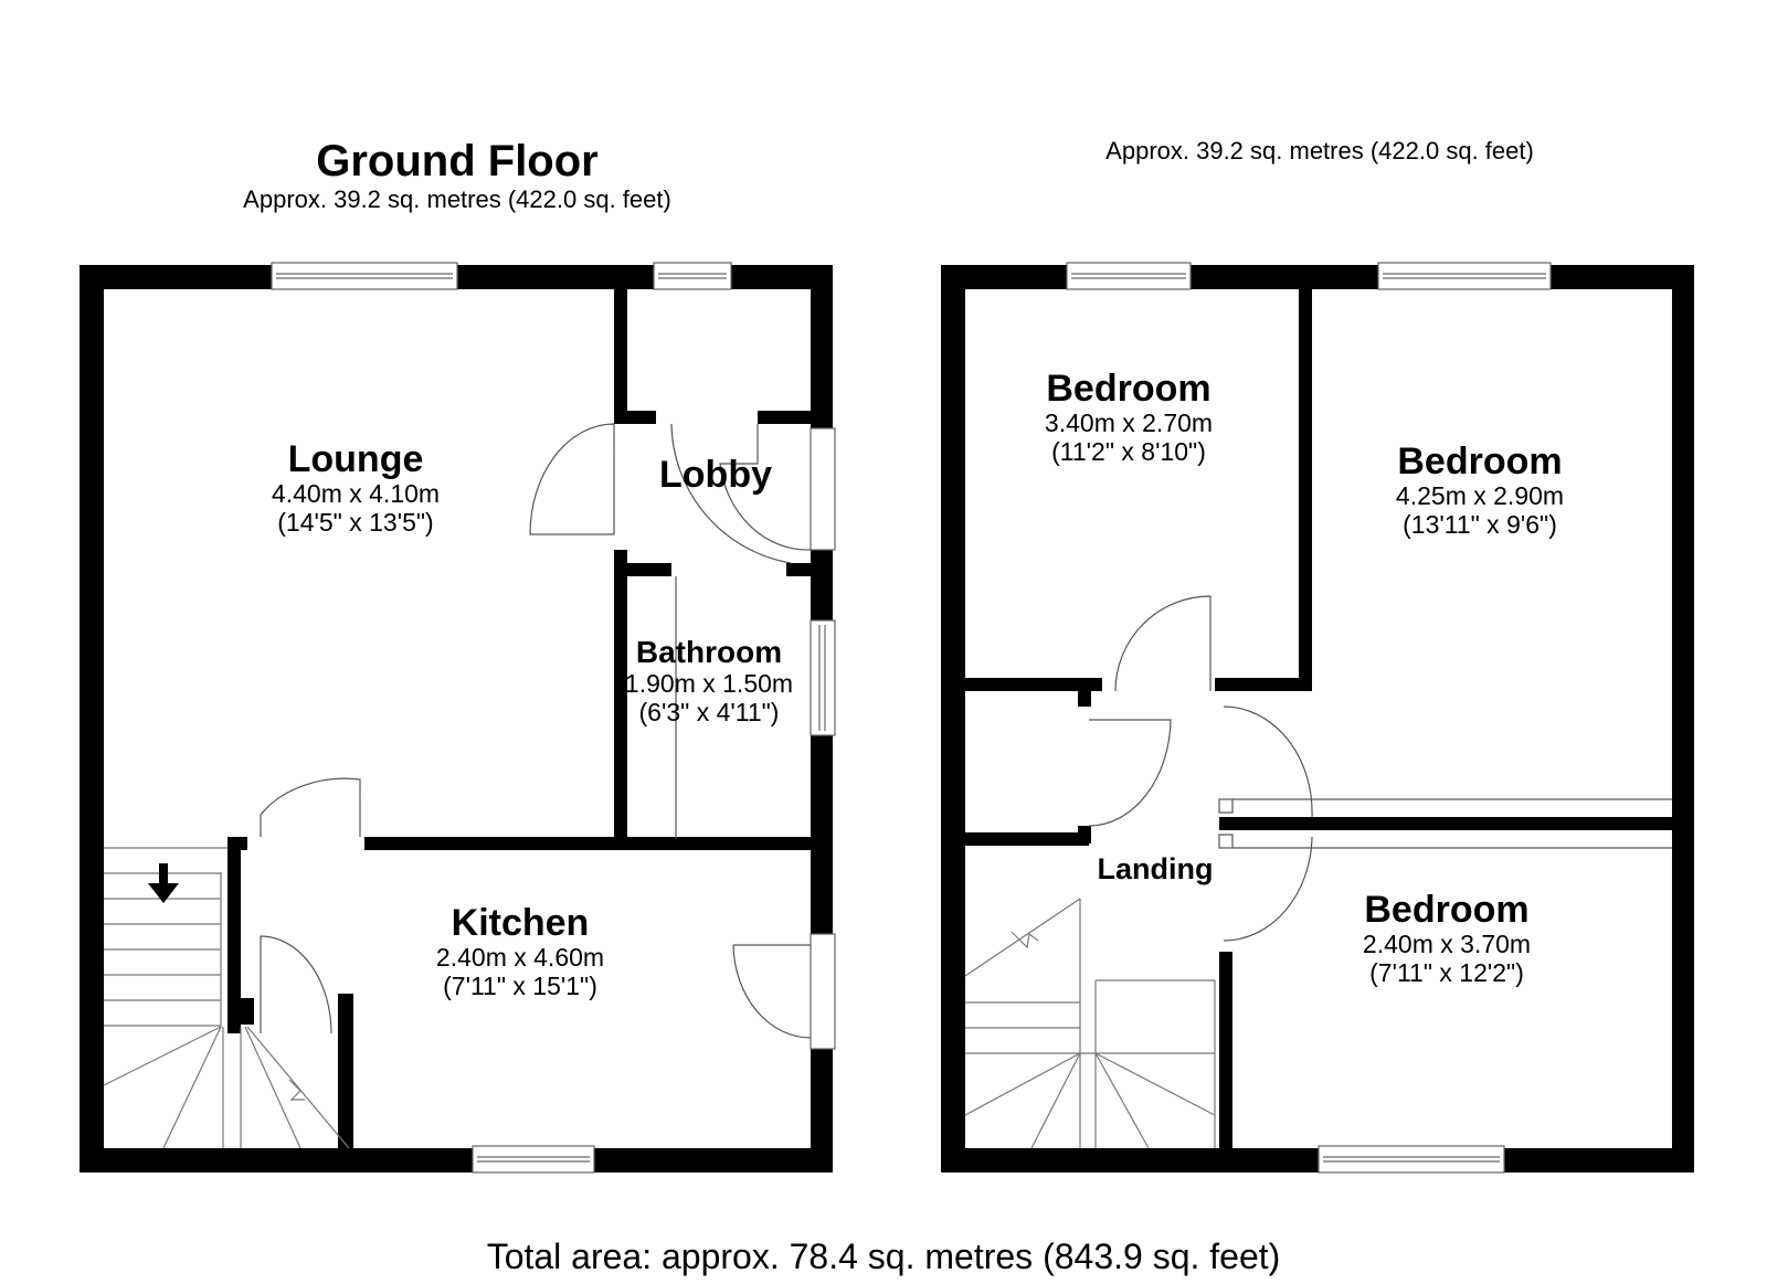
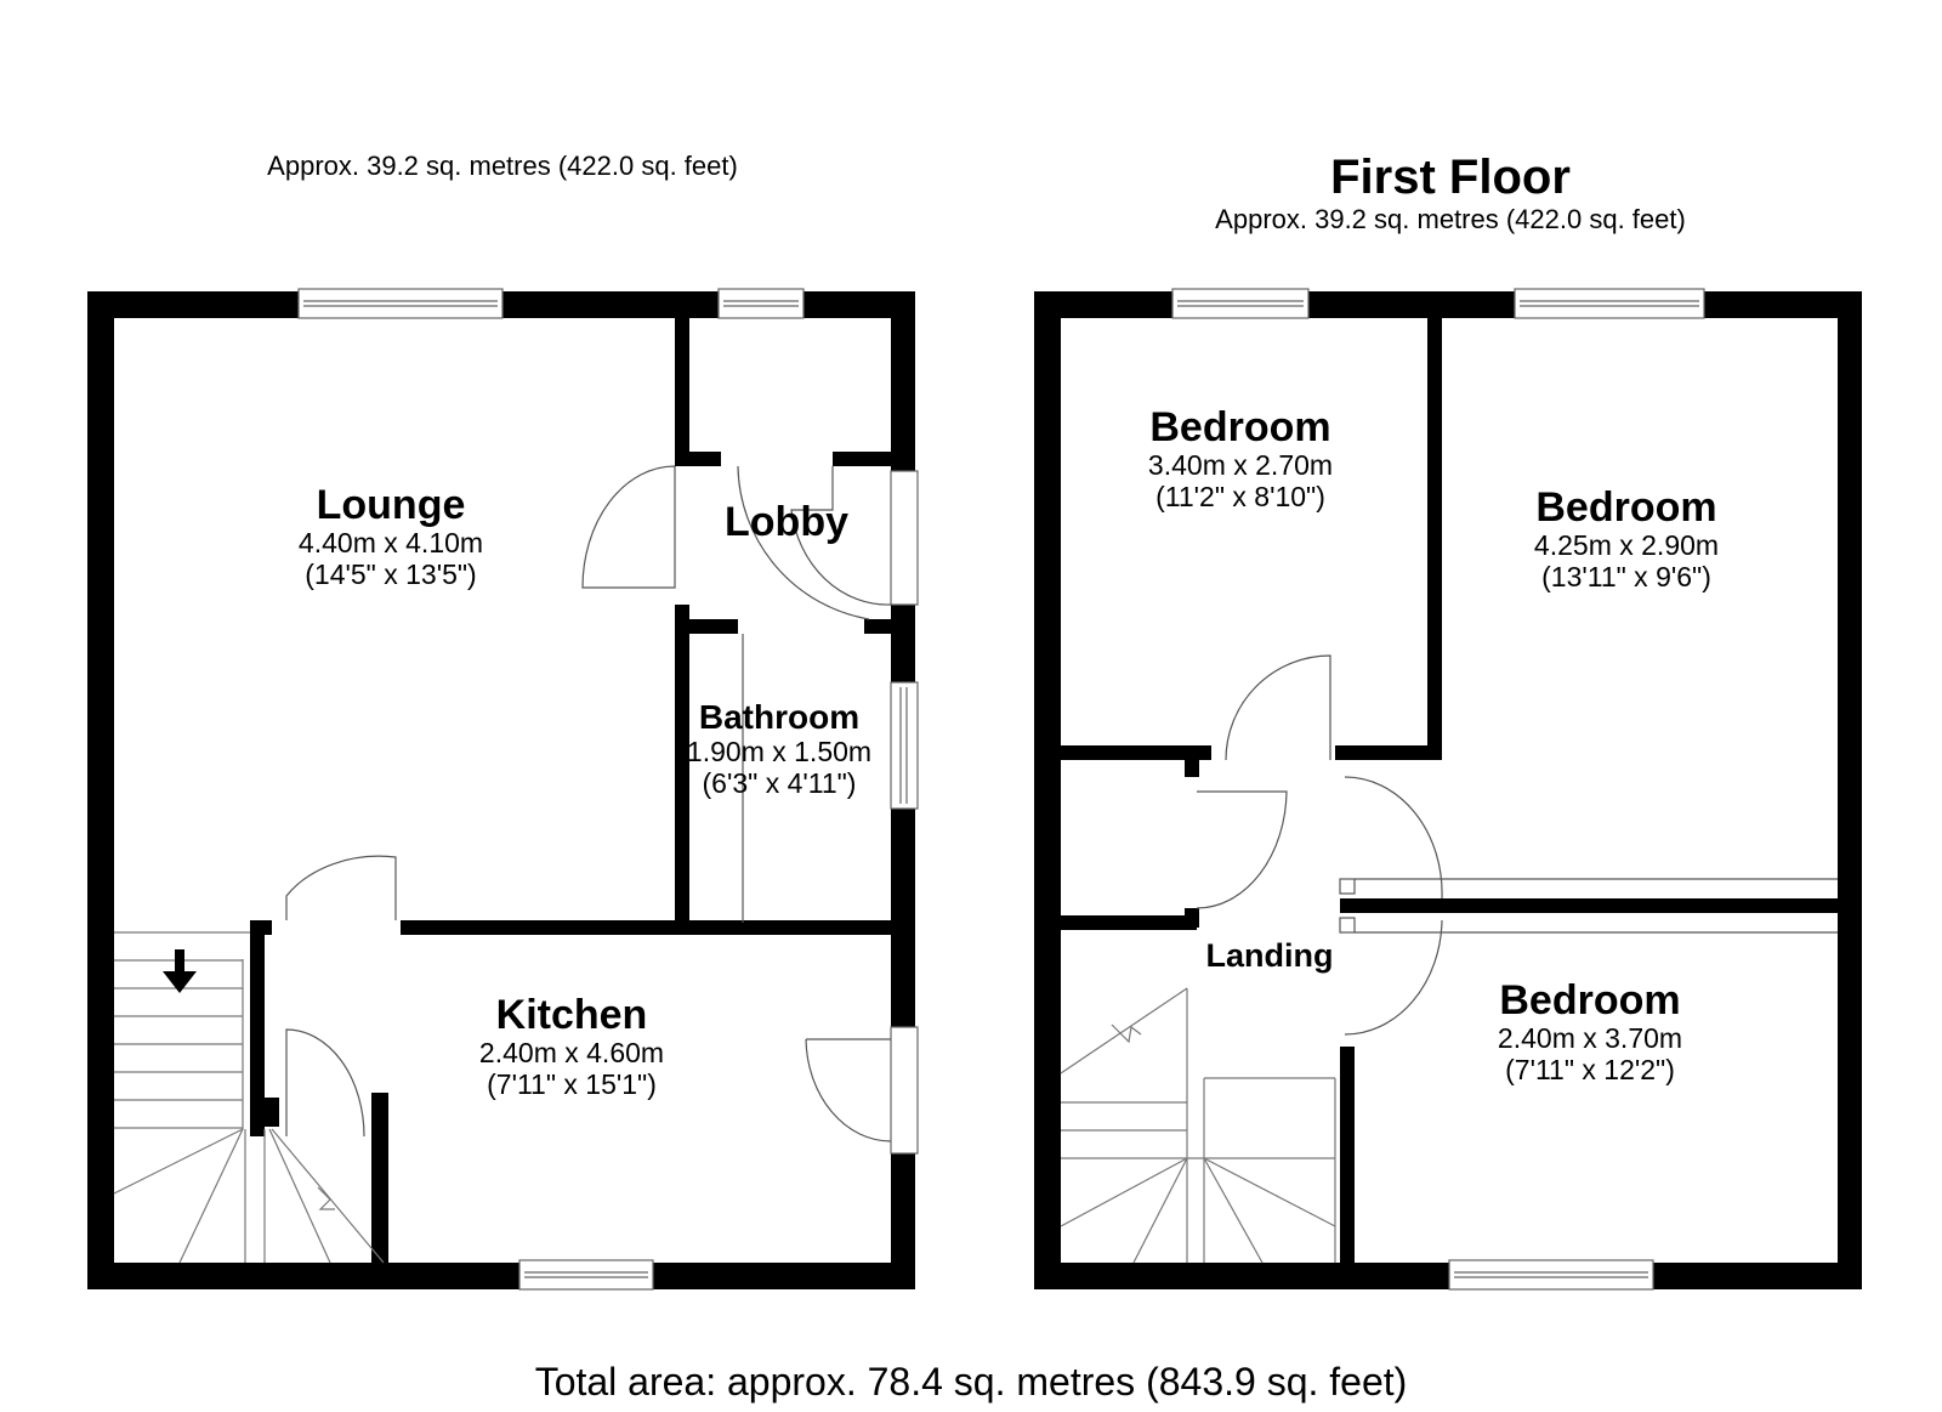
- Ground Floor
  Approx. 39.2 sq. metres (422.0 sq. feet)
+ First Floor
  Approx. 39.2 sq. metres (422.0 sq. feet)
  Lounge
  4.40m x 4.10m
  (14'5" x 13'5")
  Lobby
  Bathroom
  1.90m x 1.50m
  (6'3" x 4'11")
  Kitchen
  2.40m x 4.60m
  (7'11" x 15'1")
  Bedroom
  3.40m x 2.70m
  (11'2" x 8'10")
  Bedroom
  4.25m x 2.90m
  (13'11" x 9'6")
  Landing
  Bedroom
  2.40m x 3.70m
  (7'11" x 12'2")
  Total area: approx. 78.4 sq. metres (843.9 sq. feet)
